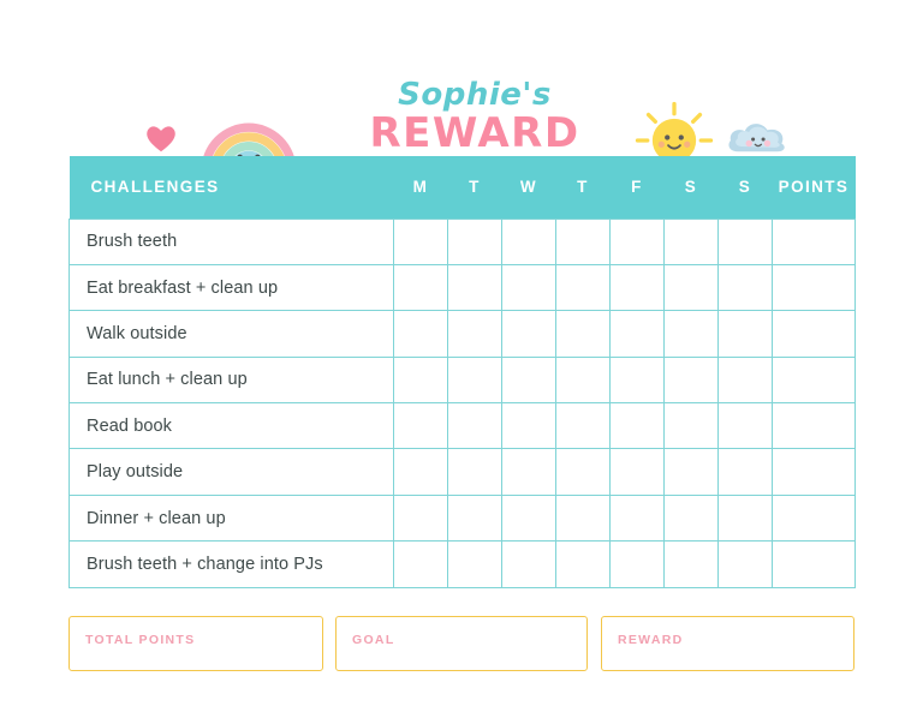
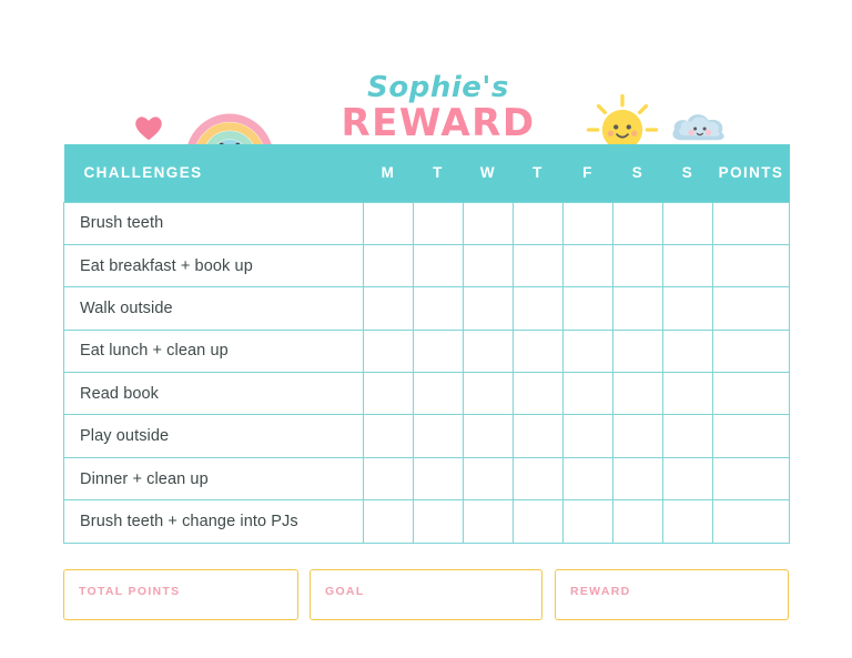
  Sophie's
  CHALLENGES	M	T	W	T	F	S	S	POINTS
  Brush teeth
- Eat breakfast + clean up
+ Eat breakfast + book up
  Walk outside
  Eat lunch + clean up
  Read book
  Play outside
  Dinner + clean up
  Brush teeth + change into PJs
  TOTAL POINTS
  GOAL
  REWARD
